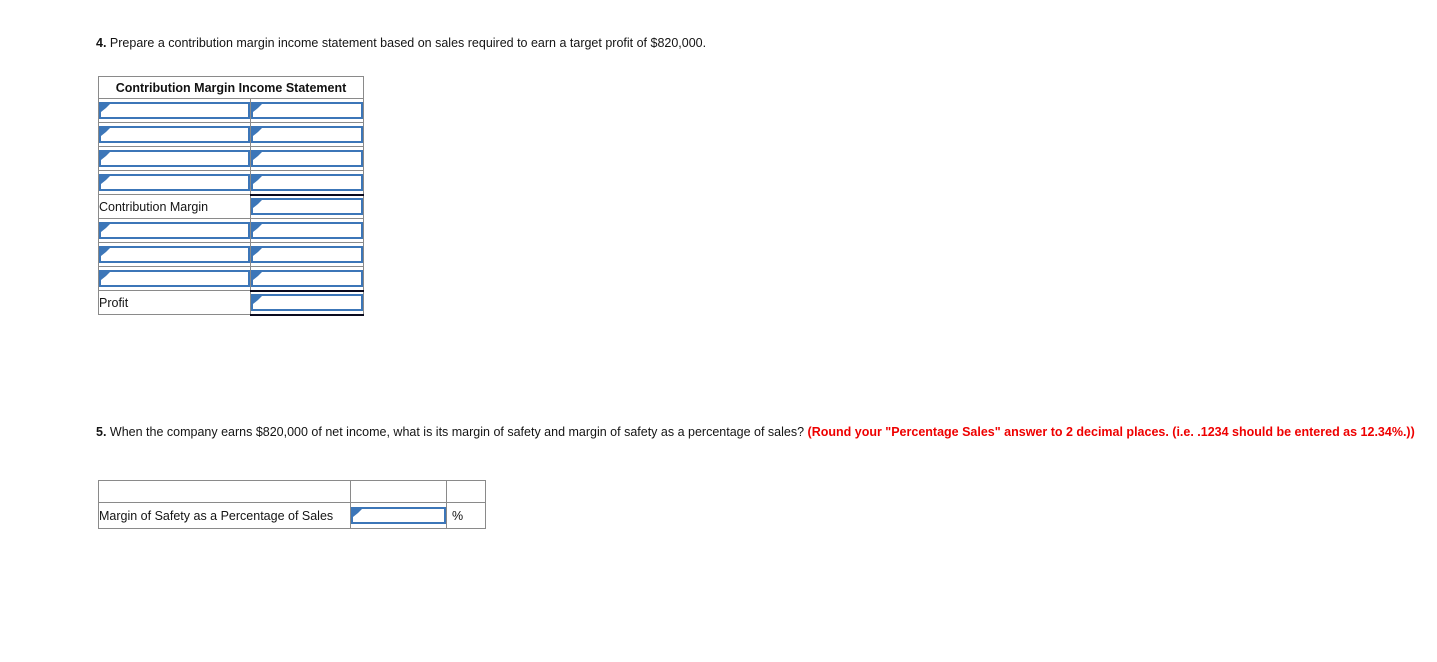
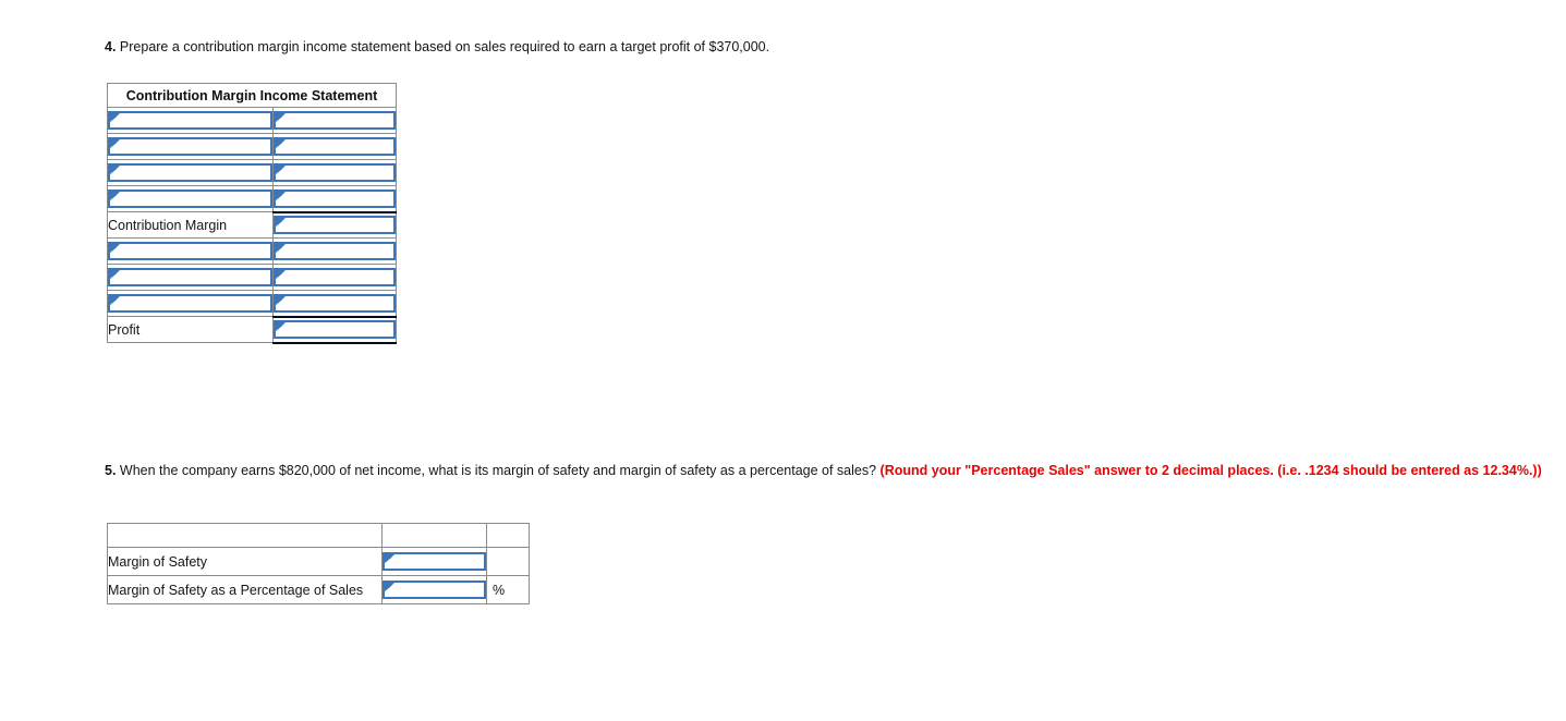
- 4. Prepare a contribution margin income statement based on sales required to earn a target profit of $820,000.
+ 4. Prepare a contribution margin income statement based on sales required to earn a target profit of $370,000.
  Contribution Margin Income Statement
  Contribution Margin
  Profit
  5. When the company earns $820,000 of net income, what is its margin of safety and margin of safety as a percentage of sales? (Round your "Percentage Sales" answer to 2 decimal places. (i.e. .1234 should be entered as 12.34%.))
+ Margin of Safety
  Margin of Safety as a Percentage of Sales		%
